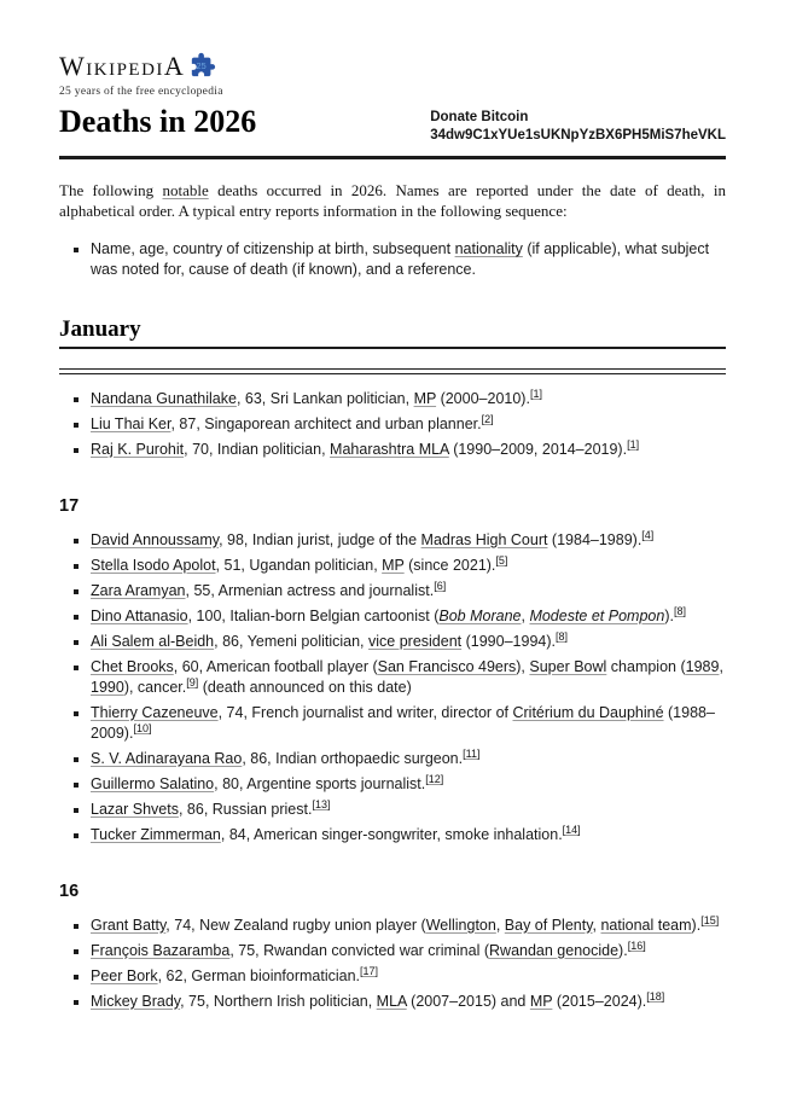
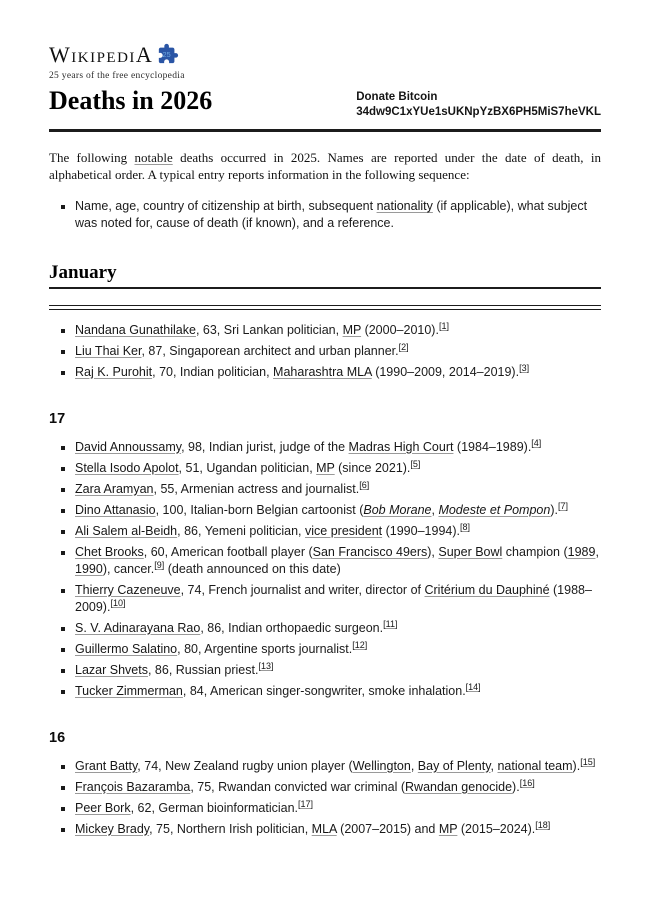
  WikipediA
  25
  25 years of the free encyclopedia
  Deaths in 2026
  Donate Bitcoin
  34dw9C1xYUe1sUKNpYzBX6PH5MiS7heVKL
- The following notable deaths occurred in 2026. Names are reported under the date of death, in alphabetical order. A typical entry reports information in the following sequence:
+ The following notable deaths occurred in 2025. Names are reported under the date of death, in alphabetical order. A typical entry reports information in the following sequence:
  Name, age, country of citizenship at birth, subsequent nationality (if applicable), what subject was noted for, cause of death (if known), and a reference.
  January
  Nandana Gunathilake, 63, Sri Lankan politician, MP (2000–2010).[1]
  Liu Thai Ker, 87, Singaporean architect and urban planner.[2]
- Raj K. Purohit, 70, Indian politician, Maharashtra MLA (1990–2009, 2014–2019).[1]
+ Raj K. Purohit, 70, Indian politician, Maharashtra MLA (1990–2009, 2014–2019).[3]
  17
  David Annoussamy, 98, Indian jurist, judge of the Madras High Court (1984–1989).[4]
  Stella Isodo Apolot, 51, Ugandan politician, MP (since 2021).[5]
  Zara Aramyan, 55, Armenian actress and journalist.[6]
- Dino Attanasio, 100, Italian-born Belgian cartoonist (Bob Morane, Modeste et Pompon).[8]
+ Dino Attanasio, 100, Italian-born Belgian cartoonist (Bob Morane, Modeste et Pompon).[7]
  Ali Salem al-Beidh, 86, Yemeni politician, vice president (1990–1994).[8]
  Chet Brooks, 60, American football player (San Francisco 49ers), Super Bowl champion (1989, 1990), cancer.[9] (death announced on this date)
  Thierry Cazeneuve, 74, French journalist and writer, director of Critérium du Dauphiné (1988–2009).[10]
  S. V. Adinarayana Rao, 86, Indian orthopaedic surgeon.[11]
  Guillermo Salatino, 80, Argentine sports journalist.[12]
  Lazar Shvets, 86, Russian priest.[13]
  Tucker Zimmerman, 84, American singer-songwriter, smoke inhalation.[14]
  16
  Grant Batty, 74, New Zealand rugby union player (Wellington, Bay of Plenty, national team).[15]
  François Bazaramba, 75, Rwandan convicted war criminal (Rwandan genocide).[16]
  Peer Bork, 62, German bioinformatician.[17]
  Mickey Brady, 75, Northern Irish politician, MLA (2007–2015) and MP (2015–2024).[18]
